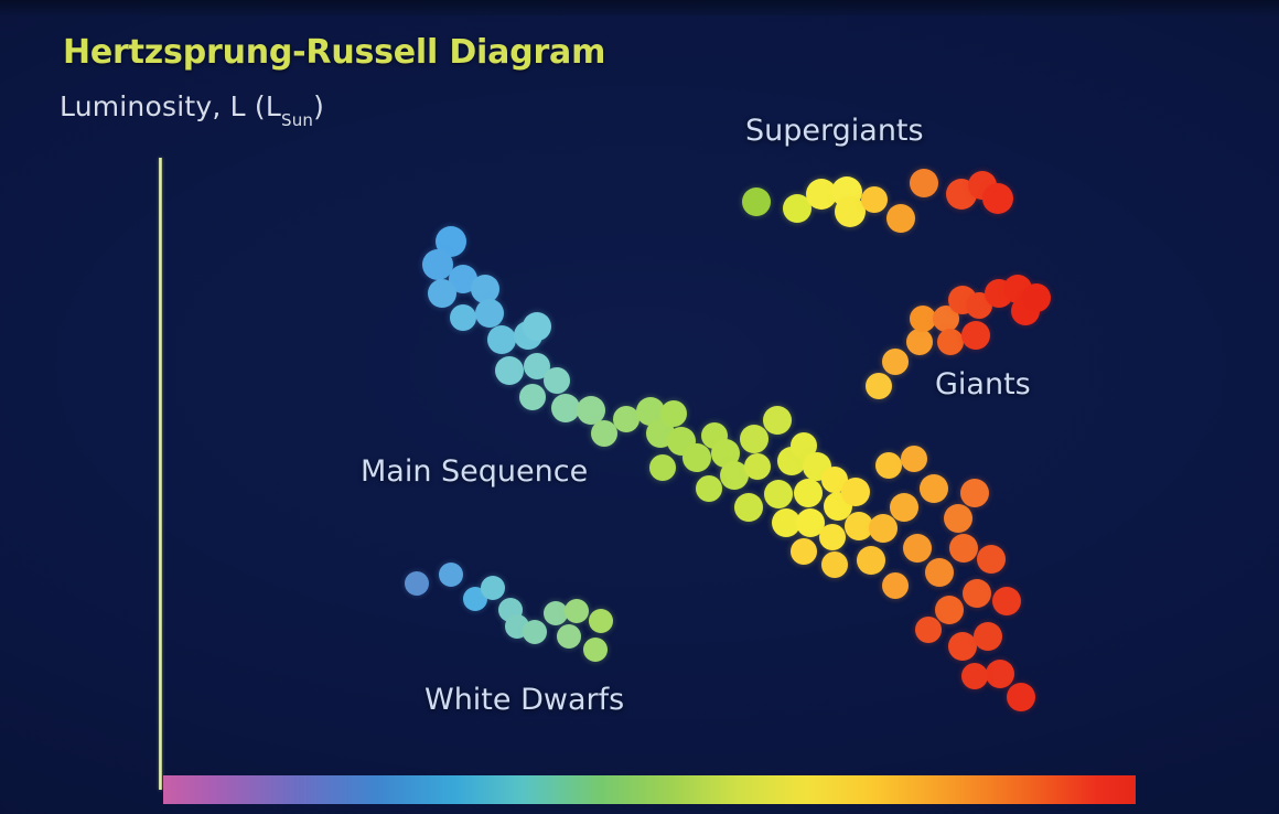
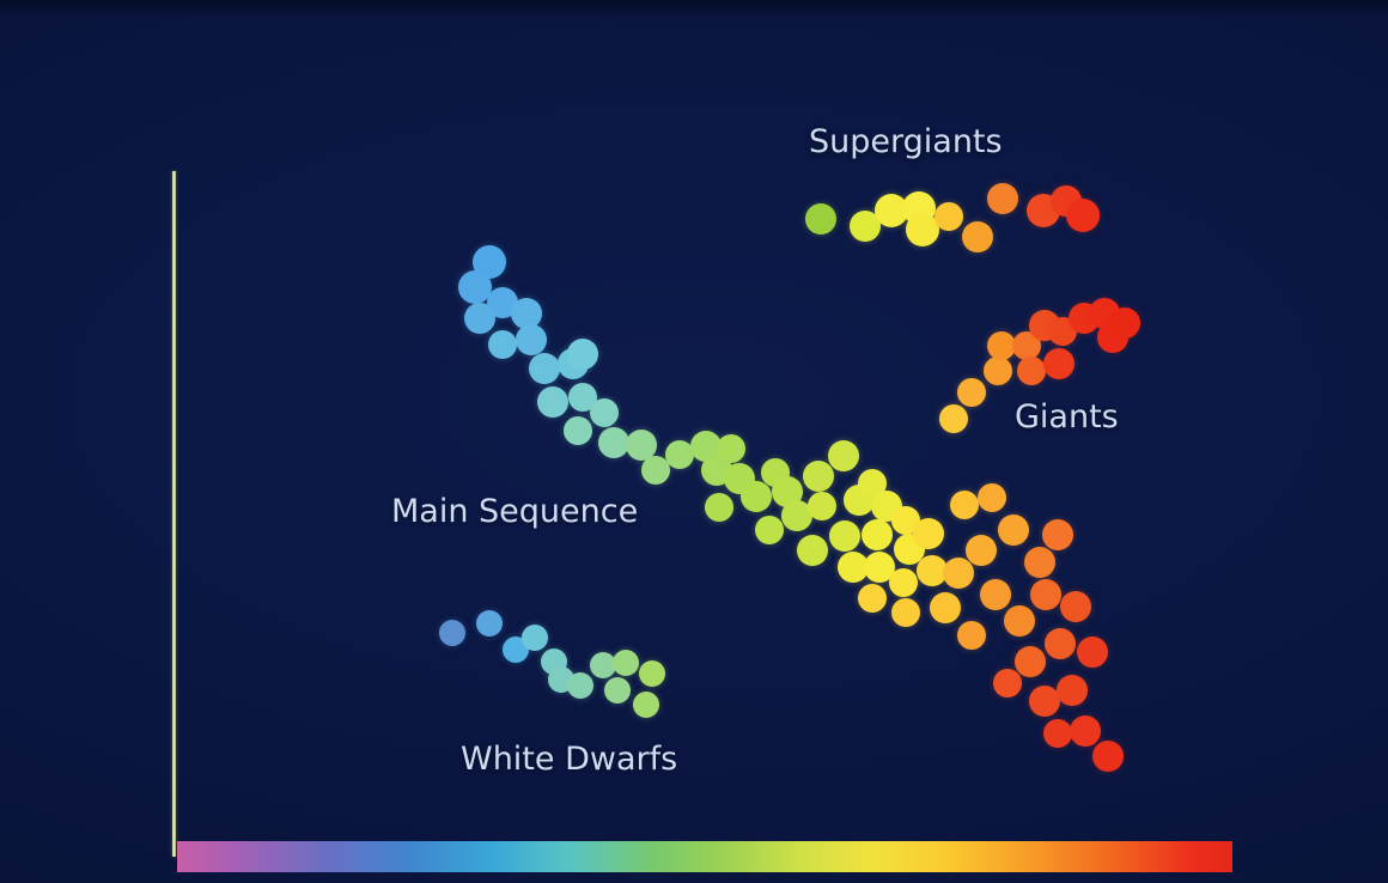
- Hertzsprung-Russell Diagram
- Luminosity, L (LSun)
  Supergiants
  Giants
  Main Sequence
  White Dwarfs
